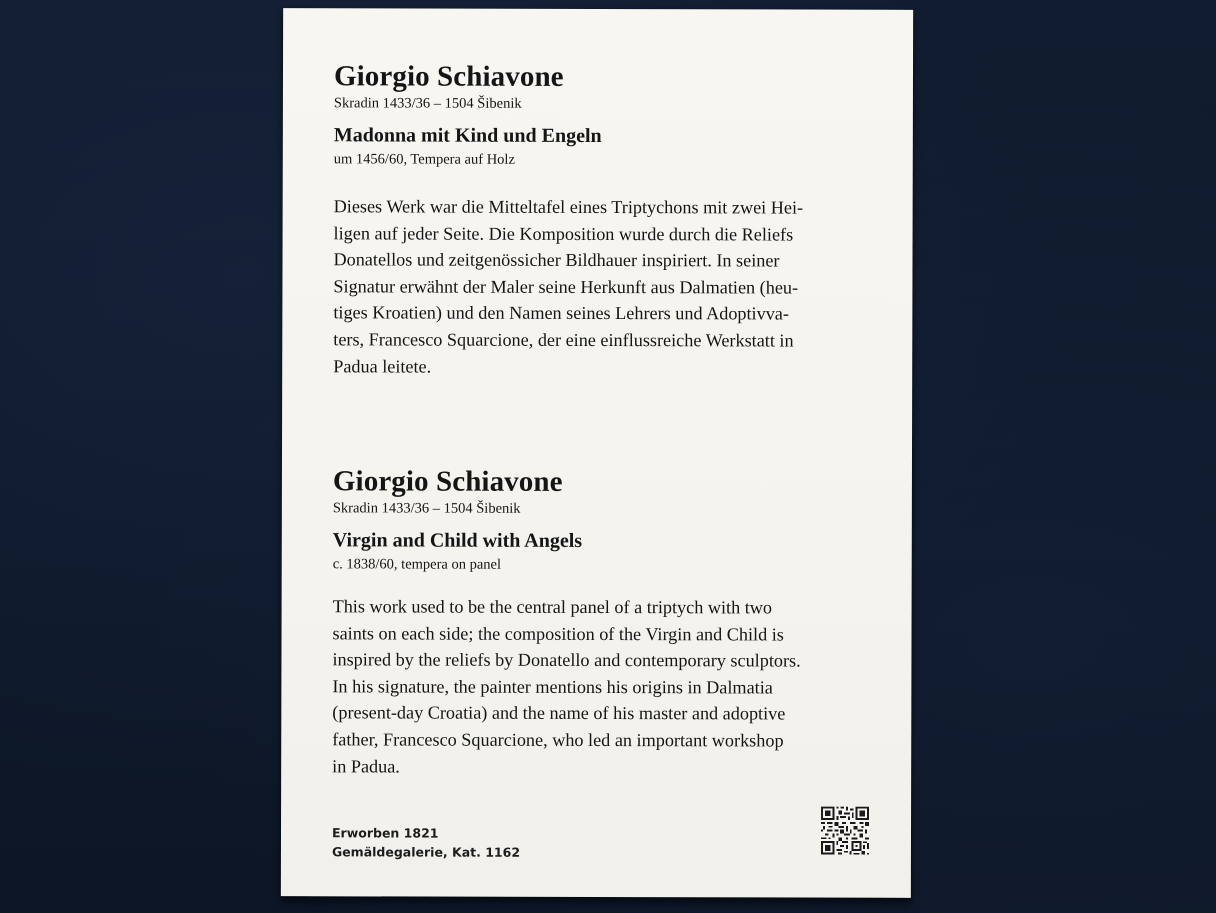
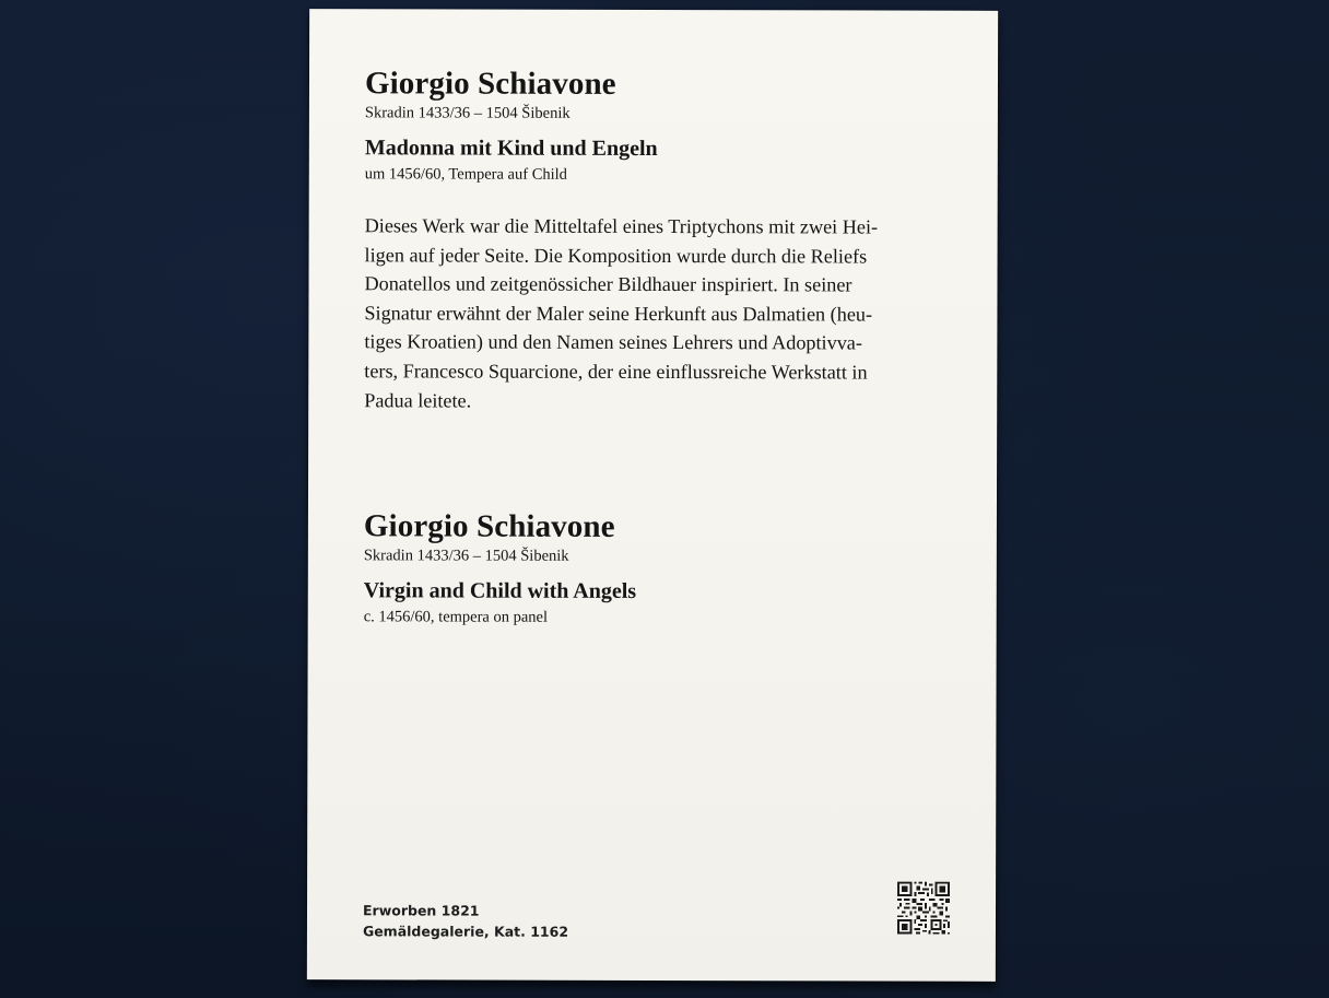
  Giorgio Schiavone
  Skradin 1433/36 – 1504 Šibenik
  Madonna mit Kind und Engeln
- um 1456/60, Tempera auf Holz
+ um 1456/60, Tempera auf Child
  Dieses Werk war die Mitteltafel eines Triptychons mit zwei Hei-
  ligen auf jeder Seite. Die Komposition wurde durch die Reliefs
  Donatellos und zeitgenössicher Bildhauer inspiriert. In seiner
  Signatur erwähnt der Maler seine Herkunft aus Dalmatien (heu-
  tiges Kroatien) und den Namen seines Lehrers und Adoptivva-
  ters, Francesco Squarcione, der eine einflussreiche Werkstatt in
  Padua leitete.
  Giorgio Schiavone
  Skradin 1433/36 – 1504 Šibenik
  Virgin and Child with Angels
- c. 1838/60, tempera on panel
+ c. 1456/60, tempera on panel
- This work used to be the central panel of a triptych with two
- saints on each side; the composition of the Virgin and Child is
- inspired by the reliefs by Donatello and contemporary sculptors.
- In his signature, the painter mentions his origins in Dalmatia
- (present-day Croatia) and the name of his master and adoptive
- father, Francesco Squarcione, who led an important workshop
- in Padua.
  Erworben 1821
  Gemäldegalerie, Kat. 1162
